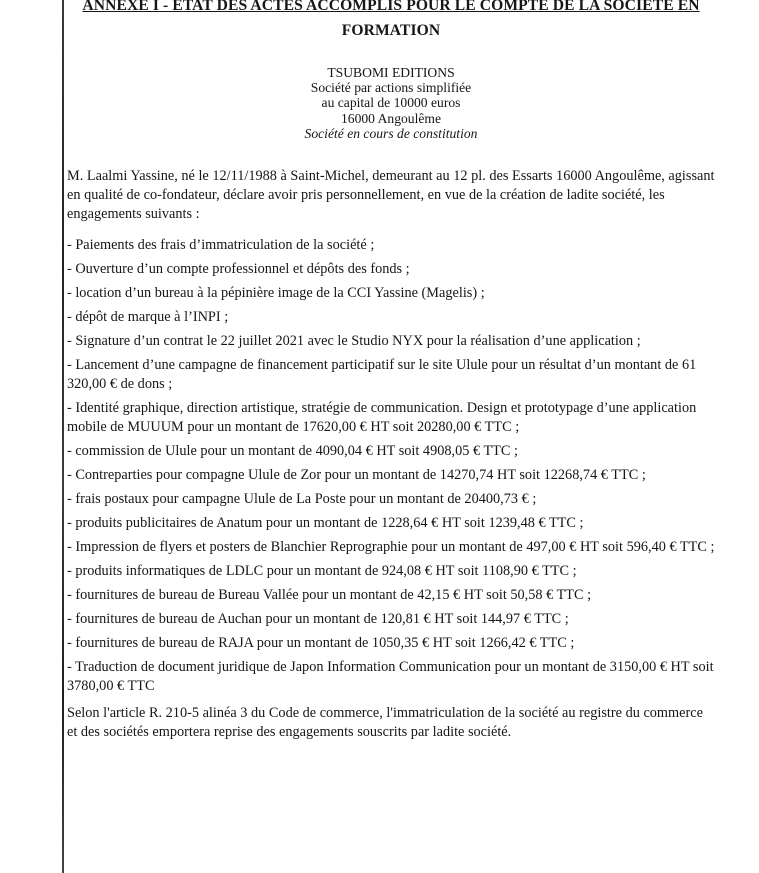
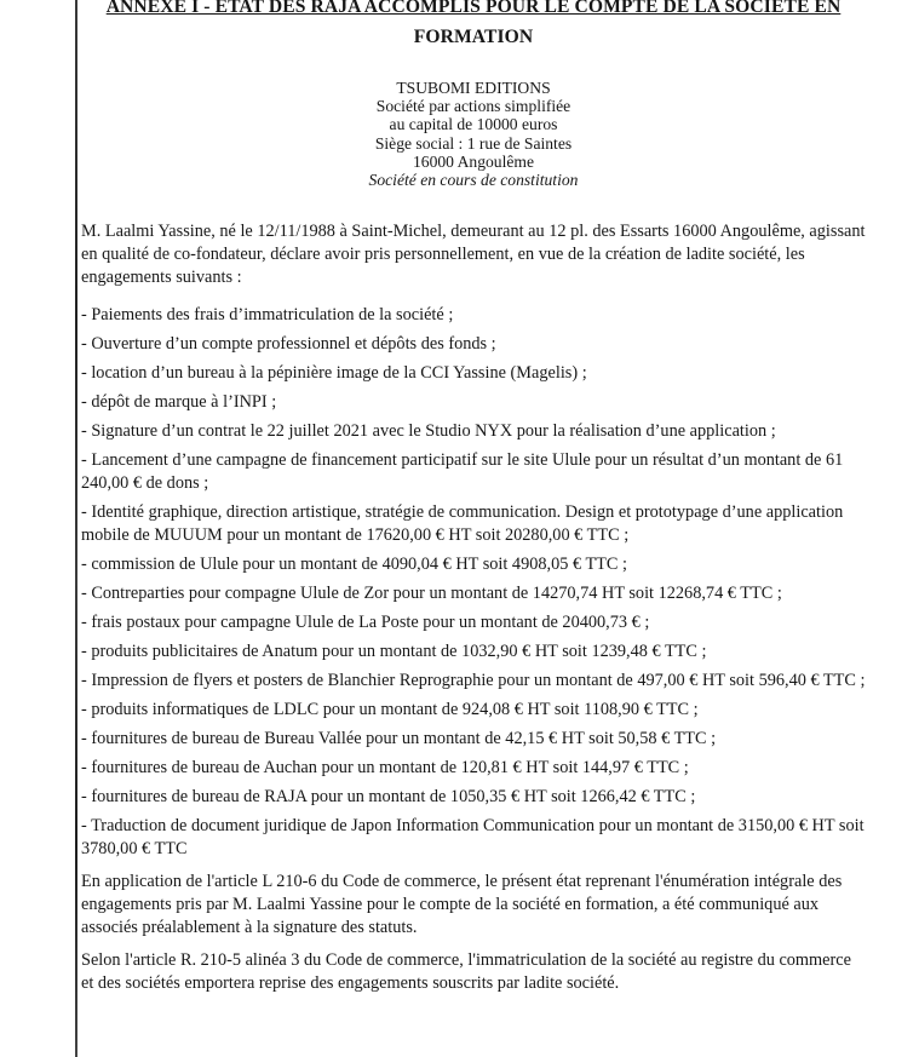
- ANNEXE I - ÉTAT DES ACTES ACCOMPLIS POUR LE COMPTE DE LA SOCIÉTÉ EN
+ ANNEXE I - ÉTAT DES RAJA ACCOMPLIS POUR LE COMPTE DE LA SOCIÉTÉ EN
  FORMATION
  TSUBOMI EDITIONS
  Société par actions simplifiée
  au capital de 10000 euros
+ Siège social : 1 rue de Saintes
  16000 Angoulême
  Société en cours de constitution
  M. Laalmi Yassine, né le 12/11/1988 à Saint-Michel, demeurant au 12 pl. des Essarts 16000 Angoulême, agissant en qualité de co-fondateur, déclare avoir pris personnellement, en vue de la création de ladite société, les engagements suivants :
  - Paiements des frais d’immatriculation de la société ;
  - Ouverture d’un compte professionnel et dépôts des fonds ;
  - location d’un bureau à la pépinière image de la CCI Yassine (Magelis) ;
  - dépôt de marque à l’INPI ;
  - Signature d’un contrat le 22 juillet 2021 avec le Studio NYX pour la réalisation d’une application ;
- - Lancement d’une campagne de financement participatif sur le site Ulule pour un résultat d’un montant de 61 320,00 € de dons ;
+ - Lancement d’une campagne de financement participatif sur le site Ulule pour un résultat d’un montant de 61 240,00 € de dons ;
  - Identité graphique, direction artistique, stratégie de communication. Design et prototypage d’une application mobile de MUUUM pour un montant de 17620,00 € HT soit 20280,00 € TTC ;
  - commission de Ulule pour un montant de 4090,04 € HT soit 4908,05 € TTC ;
  - Contreparties pour compagne Ulule de Zor pour un montant de 14270,74 HT soit 12268,74 € TTC ;
  - frais postaux pour campagne Ulule de La Poste pour un montant de 20400,73 € ;
- - produits publicitaires de Anatum pour un montant de 1228,64 € HT soit 1239,48 € TTC ;
+ - produits publicitaires de Anatum pour un montant de 1032,90 € HT soit 1239,48 € TTC ;
  - Impression de flyers et posters de Blanchier Reprographie pour un montant de 497,00 € HT soit 596,40 € TTC ;
  - produits informatiques de LDLC pour un montant de 924,08 € HT soit 1108,90 € TTC ;
  - fournitures de bureau de Bureau Vallée pour un montant de 42,15 € HT soit 50,58 € TTC ;
  - fournitures de bureau de Auchan pour un montant de 120,81 € HT soit 144,97 € TTC ;
  - fournitures de bureau de RAJA pour un montant de 1050,35 € HT soit 1266,42 € TTC ;
  - Traduction de document juridique de Japon Information Communication pour un montant de 3150,00 € HT soit 3780,00 € TTC
+ En application de l'article L 210-6 du Code de commerce, le présent état reprenant l'énumération intégrale des engagements pris par M. Laalmi Yassine pour le compte de la société en formation, a été communiqué aux associés préalablement à la signature des statuts.
  Selon l'article R. 210-5 alinéa 3 du Code de commerce, l'immatriculation de la société au registre du commerce et des sociétés emportera reprise des engagements souscrits par ladite société.
